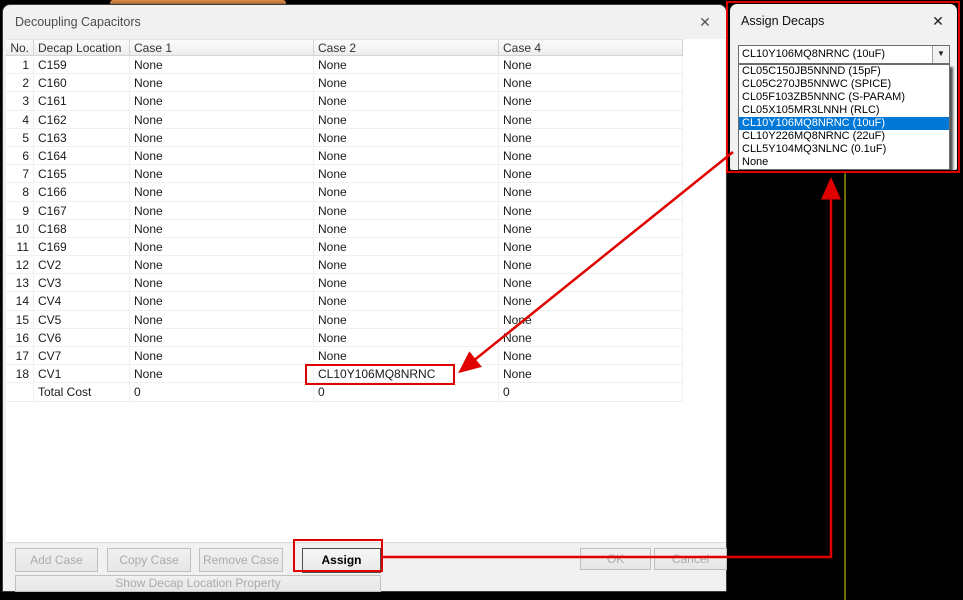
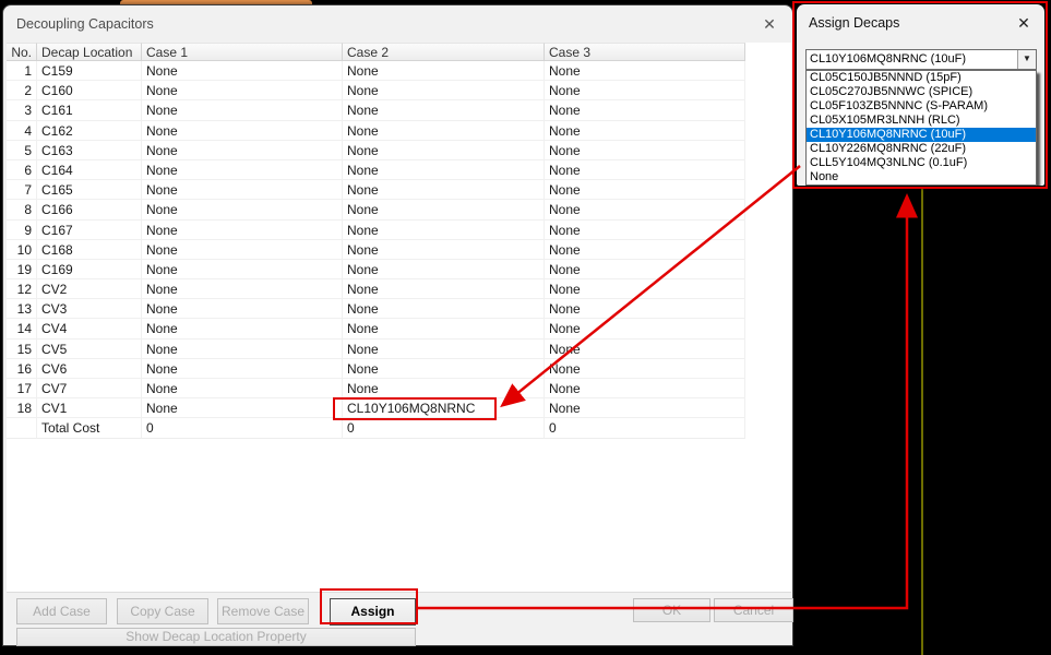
  Decoupling Capacitors
  ✕
  No.
  Decap Location
  Case 1
  Case 2
- Case 4
+ Case 3
  1
  C159
  None
  None
  None
  2
  C160
  None
  None
  None
  3
  C161
  None
  None
  None
  4
  C162
  None
  None
  None
  5
  C163
  None
  None
  None
  6
  C164
  None
  None
  None
  7
  C165
  None
  None
  None
  8
  C166
  None
  None
  None
  9
  C167
  None
  None
  None
  10
  C168
  None
  None
  None
- 11
+ 19
  C169
  None
  None
  None
  12
  CV2
  None
  None
  None
  13
  CV3
  None
  None
  None
  14
  CV4
  None
  None
  None
  15
  CV5
  None
  None
  None
  16
  CV6
  None
  None
  None
  17
  CV7
  None
  None
  None
  18
  CV1
  None
  CL10Y106MQ8NRNC
  None
  Total Cost
  0
  0
  0
  Add Case
  Copy Case
  Remove Case
  Show Decap Location Property
  OK
  Cancel
  Assign Decaps
  ✕
  CL10Y106MQ8NRNC (10uF)
  ▼
  CL05C150JB5NNND (15pF)
  CL05C270JB5NNWC (SPICE)
  CL05F103ZB5NNNC (S-PARAM)
  CL05X105MR3LNNH (RLC)
  CL10Y106MQ8NRNC (10uF)
  CL10Y226MQ8NRNC (22uF)
  CLL5Y104MQ3NLNC (0.1uF)
  None
